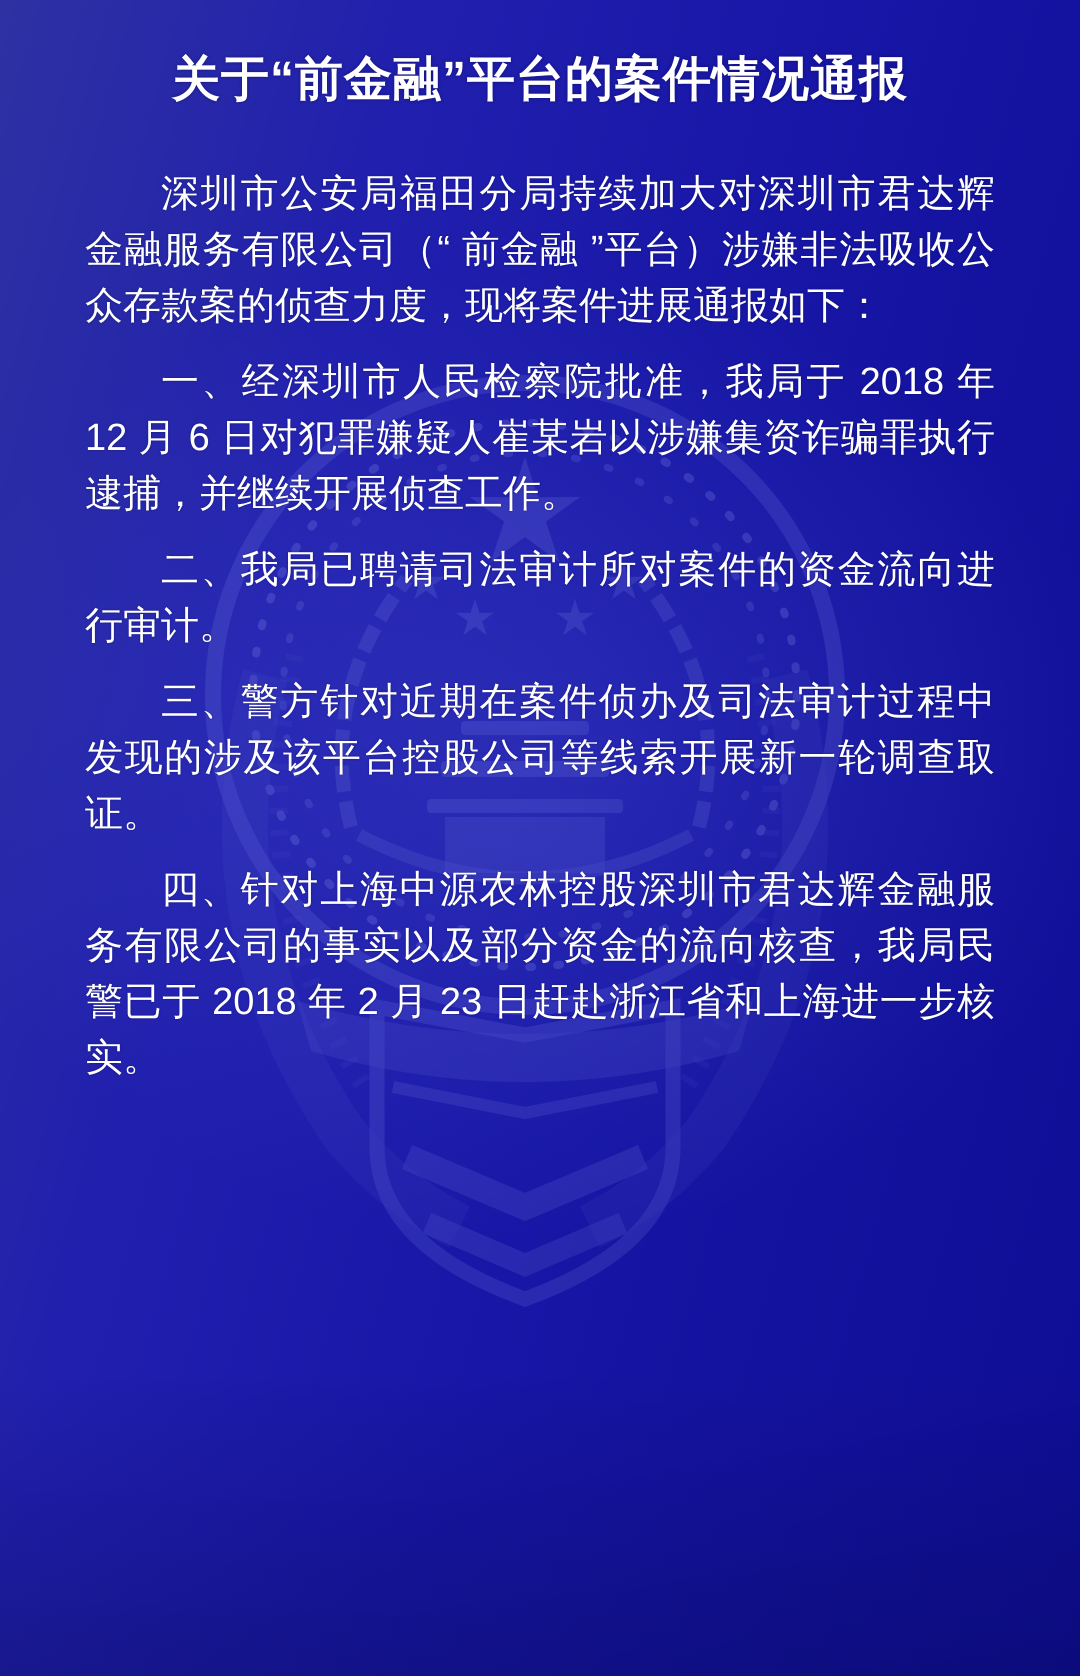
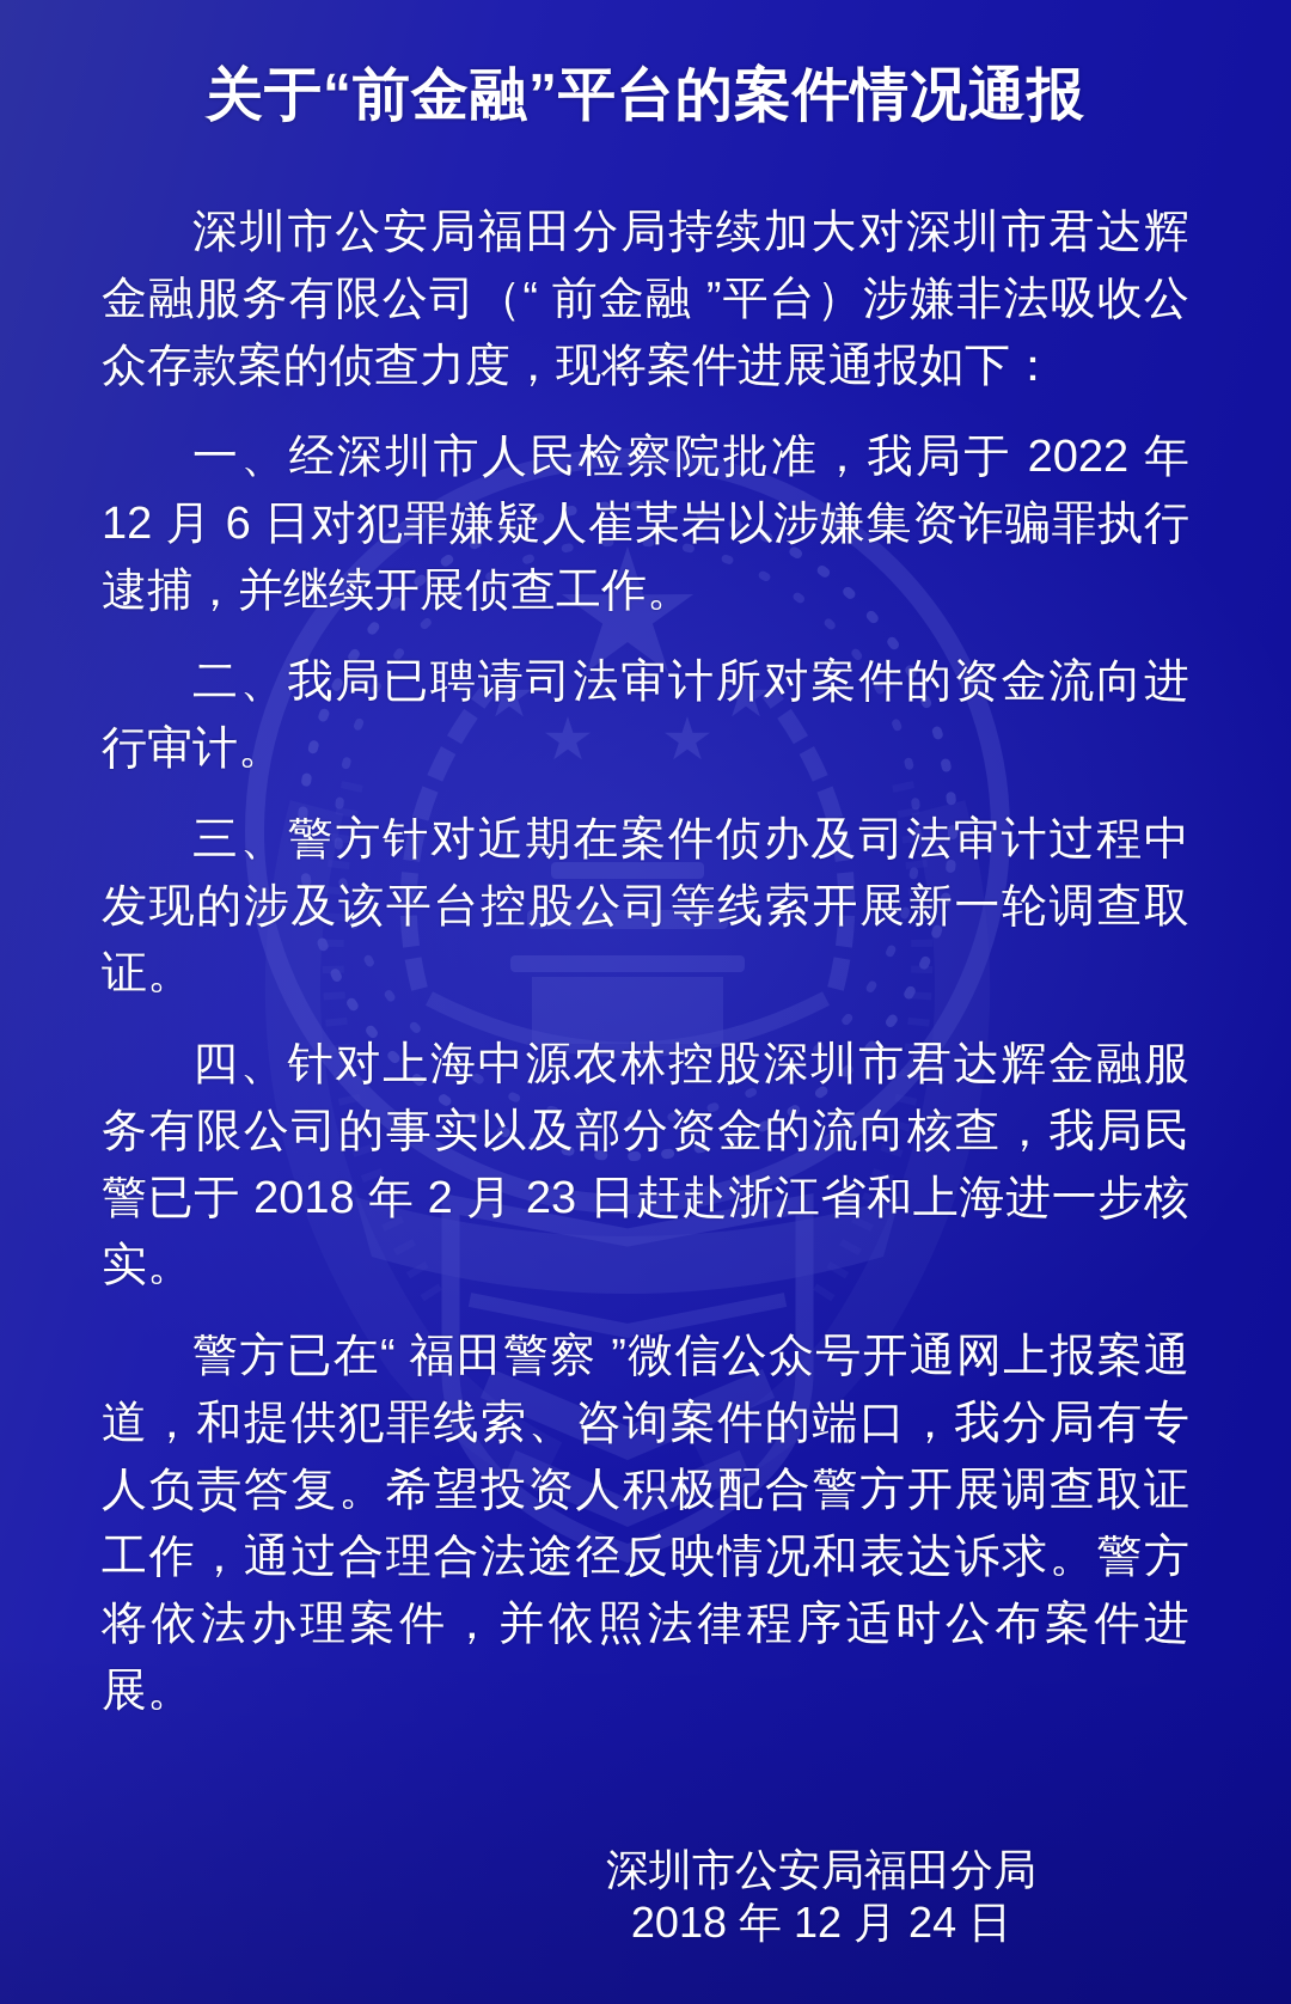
  关于“前金融”平台的案件情况通报
  深圳市公安局福田分局持续加大对深圳市君达辉金融服务有限公司（“ 前金融 ”平台）涉嫌非法吸收公众存款案的侦查力度，现将案件进展通报如下：
- 一、经深圳市人民检察院批准，我局于 2018 年 12 月 6 日对犯罪嫌疑人崔某岩以涉嫌集资诈骗罪执行逮捕，并继续开展侦查工作。
+ 一、经深圳市人民检察院批准，我局于 2022 年 12 月 6 日对犯罪嫌疑人崔某岩以涉嫌集资诈骗罪执行逮捕，并继续开展侦查工作。
  二、我局已聘请司法审计所对案件的资金流向进行审计。
  三、警方针对近期在案件侦办及司法审计过程中发现的涉及该平台控股公司等线索开展新一轮调查取证。
  四、针对上海中源农林控股深圳市君达辉金融服务有限公司的事实以及部分资金的流向核查，我局民警已于 2018 年 2 月 23 日赶赴浙江省和上海进一步核实。
+ 警方已在“ 福田警察 ”微信公众号开通网上报案通道，和提供犯罪线索、咨询案件的端口，我分局有专人负责答复。希望投资人积极配合警方开展调查取证工作，通过合理合法途径反映情况和表达诉求。警方将依法办理案件，并依照法律程序适时公布案件进展。
+ 深圳市公安局福田分局
+ 2018 年 12 月 24 日
